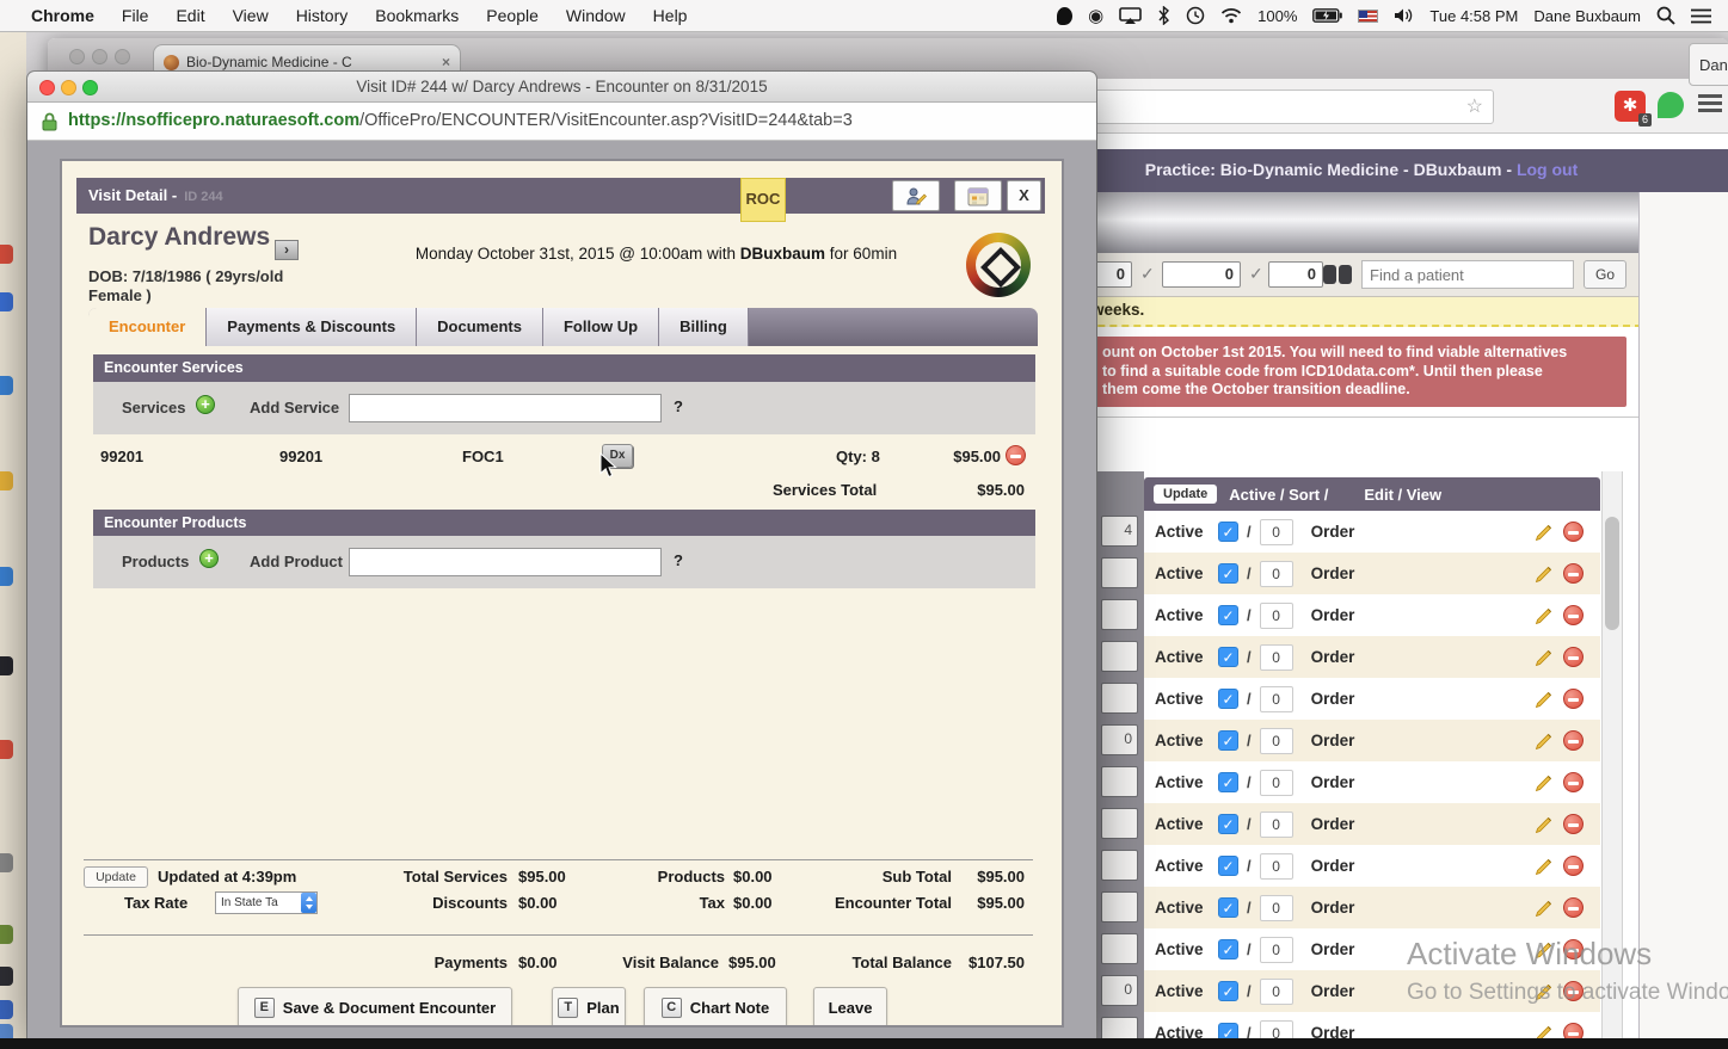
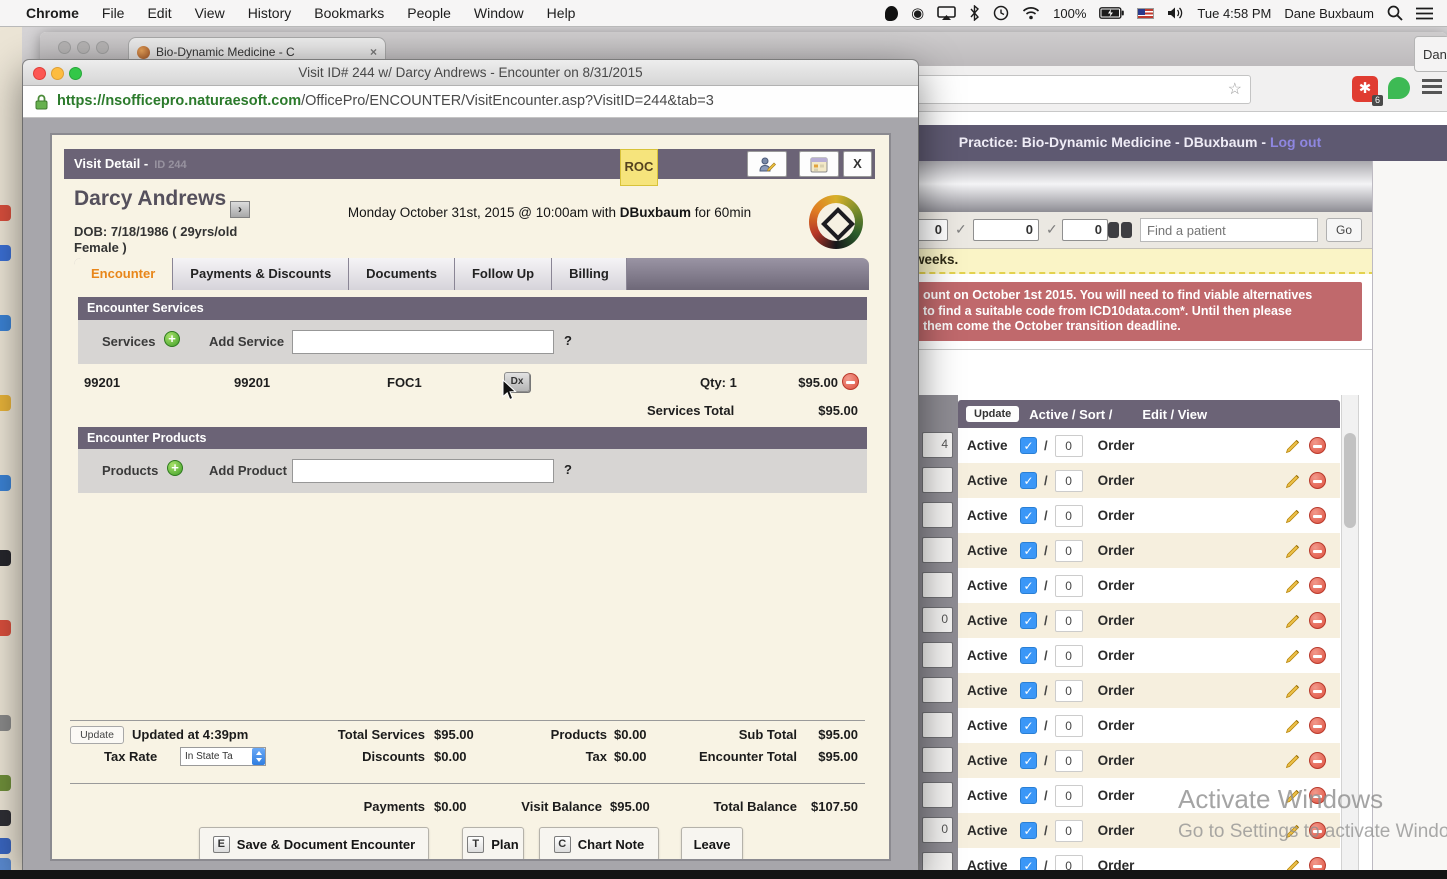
  Chrome
  File
  Edit
  View
  History
  Bookmarks
  People
  Window
  Help
  ◉
  100%
  Tue 4:58 PM
  Dane Buxbaum
  Bio-Dynamic Medicine - C
  ×
  Dan
  ☆
  ✱
  6
  Practice: Bio-Dynamic Medicine - DBuxbaum - Log out
  0
  ✓
  0
  ✓
  0
  Find a patient
  Go
  weeks.
  ount on October 1st 2015. You will need to find viable alternatives
  to find a suitable code from ICD10data.com*. Until then please
  them come the October transition deadline.
  Update
  Active / Sort /
  Edit / View
  4
  Active
  ✓
  /
  0
  Order
  Active
  ✓
  /
  0
  Order
  Active
  ✓
  /
  0
  Order
  Active
  ✓
  /
  0
  Order
  Active
  ✓
  /
  0
  Order
  0
  Active
  ✓
  /
  0
  Order
  Active
  ✓
  /
  0
  Order
  Active
  ✓
  /
  0
  Order
  Active
  ✓
  /
  0
  Order
  Active
  ✓
  /
  0
  Order
  Active
  ✓
  /
  0
  Order
  0
  Active
  ✓
  /
  0
  Order
  Active
  ✓
  /
  0
  Order
  Activate Windows
  Go to Settings to activate Windo
  Visit ID# 244 w/ Darcy Andrews - Encounter on 8/31/2015
  https://nsofficepro.naturaesoft.com/OfficePro/ENCOUNTER/VisitEncounter.asp?VisitID=244&tab=3
  Visit Detail - ID 244
  ROC
  X
  Darcy Andrews
  ›
  DOB: 7/18/1986 ( 29yrs/old
  Female )
  Monday October 31st, 2015 @ 10:00am with DBuxbaum for 60min
  Encounter
  Payments & Discounts
  Documents
  Follow Up
  Billing
  Encounter Services
  Services
  +
  Add Service
  ?
  99201
  99201
  FOC1
  Dx
- Qty: 8
+ Qty: 1
  $95.00
  Services Total
  $95.00
  Encounter Products
  Products
  +
  Add Product
  ?
  Update
  Updated at 4:39pm
  Total Services
  $95.00
  Products
  $0.00
  Sub Total
  $95.00
  Tax Rate
  In State Ta
  Discounts
  $0.00
  Tax
  $0.00
  Encounter Total
  $95.00
  Payments
  $0.00
  Visit Balance
  $95.00
  Total Balance
  $107.50
  E
  Save & Document Encounter
  T
  Plan
  C
  Chart Note
  Leave
